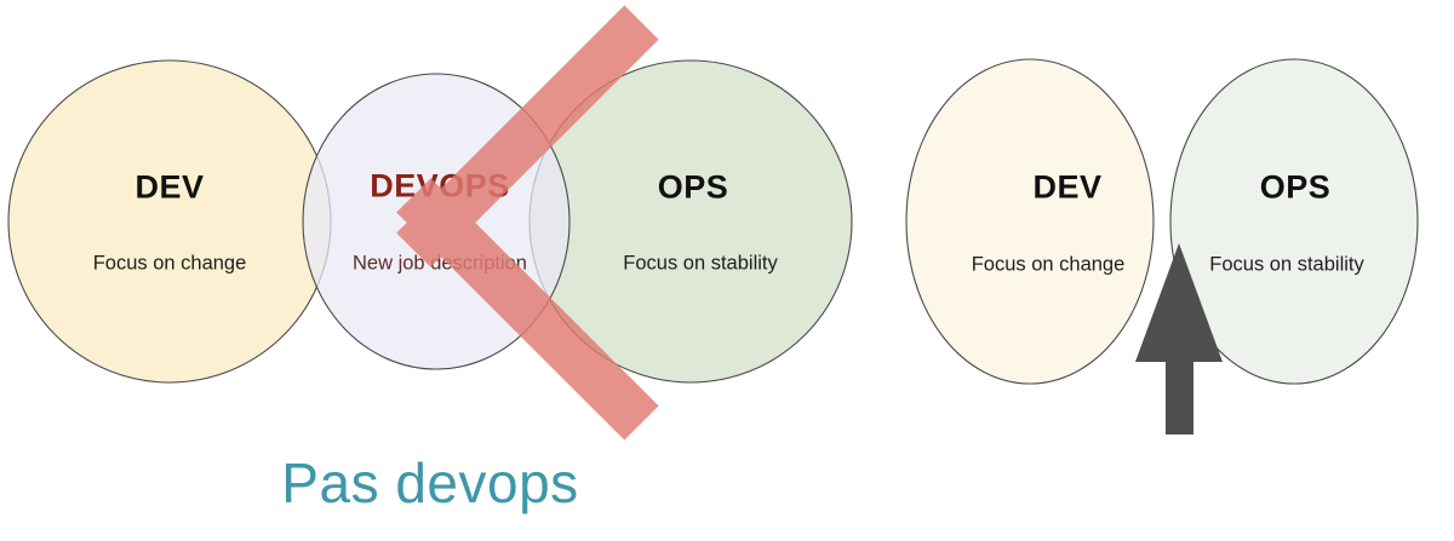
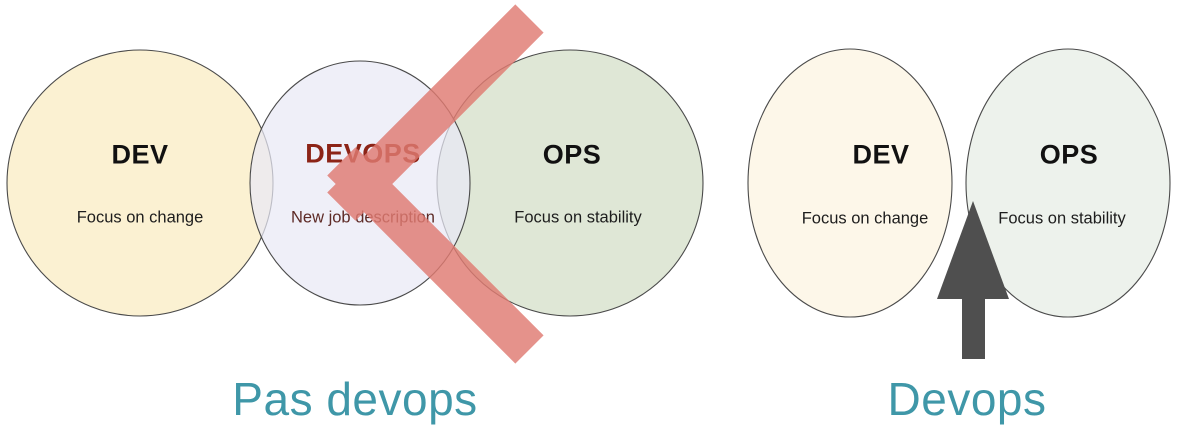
  DEV
  Focus on change
  DEVOPS
  New job description
  OPS
  Focus on stability
  DEV
  Focus on change
  OPS
  Focus on stability
  Pas devops
+ Devops
